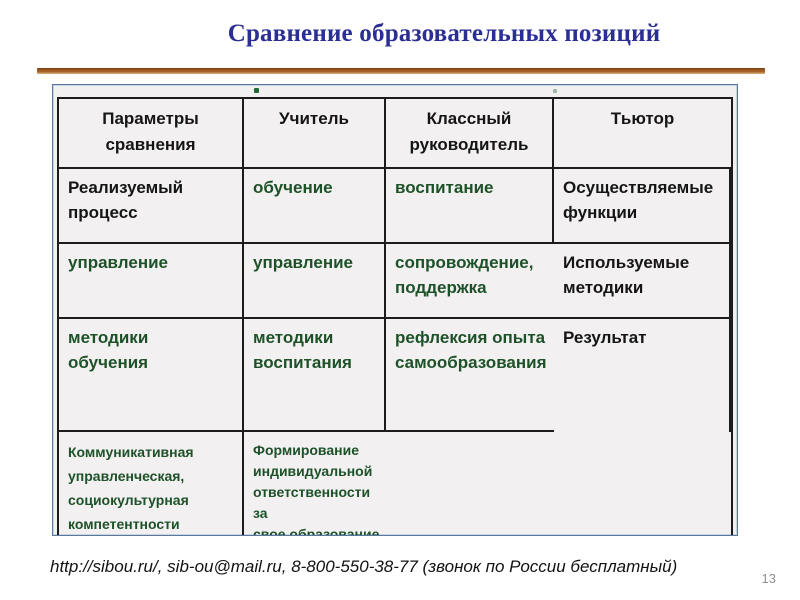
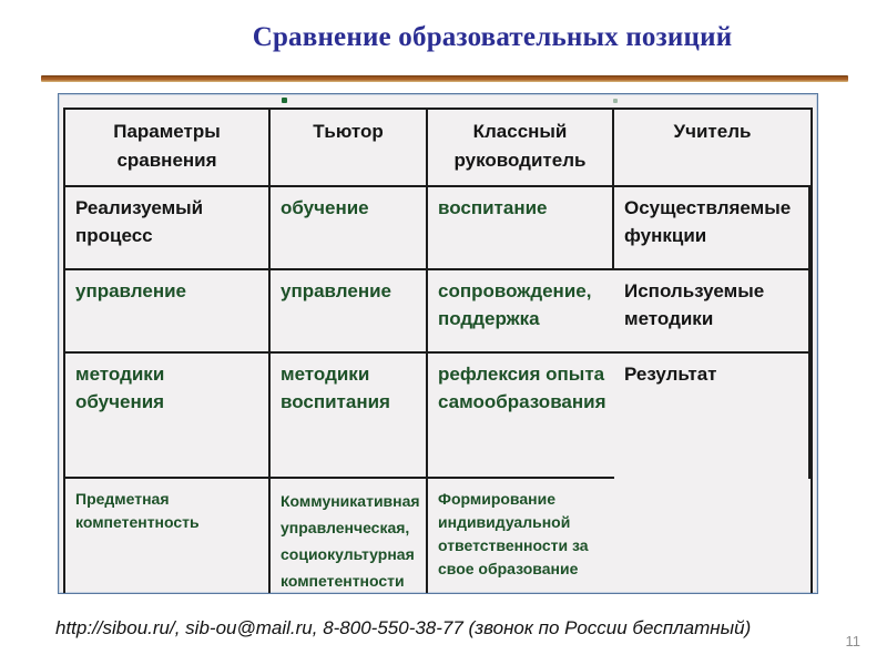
  Сравнение образовательных позиций
  Параметры
  сравнения
- Учитель
+ Тьютор
  Классный
  руководитель
- Тьютор
+ Учитель
  Реализуемый
  процесс
  обучение
  воспитание
  Осуществляемые
  функции
  управление
  управление
  сопровождение,
  поддержка
  Используемые
  методики
  методики
  обучения
  методики
  воспитания
  рефлексия опыта
  самообразования
  Результат
+ Предметная
+ компетентность
  Коммуникативная
  управленческая,
  социокультурная
  компетентности
  Формирование
  индивидуальной
  ответственности за
  свое образование
  http://sibou.ru/, sib-ou@mail.ru, 8-800-550-38-77 (звонок по России бесплатный)
- 13
+ 11
